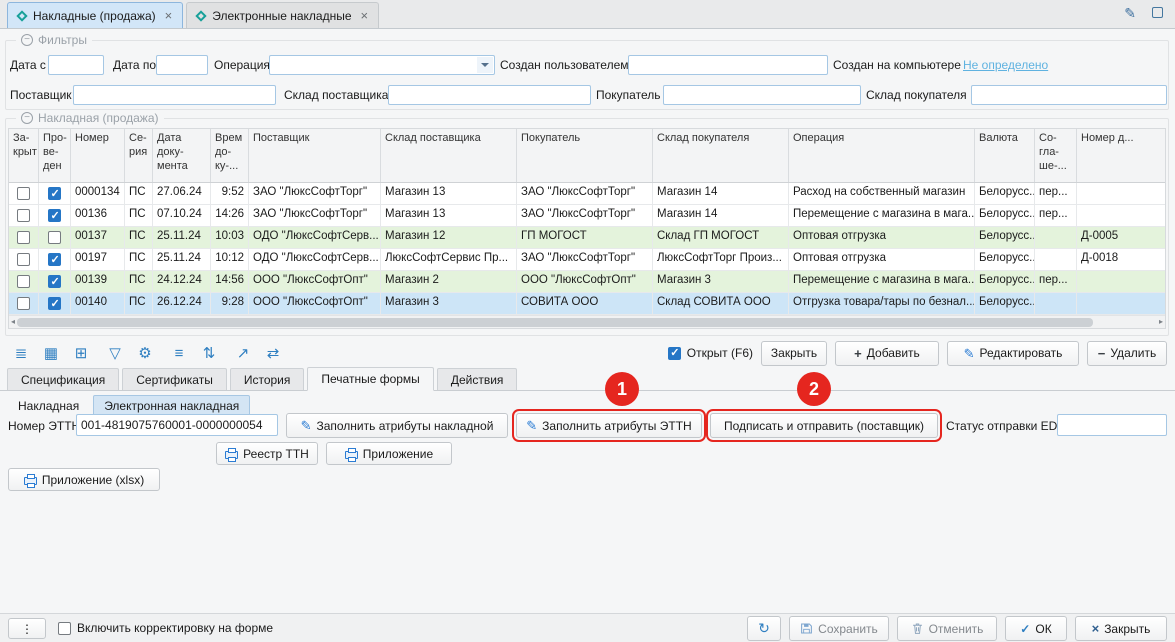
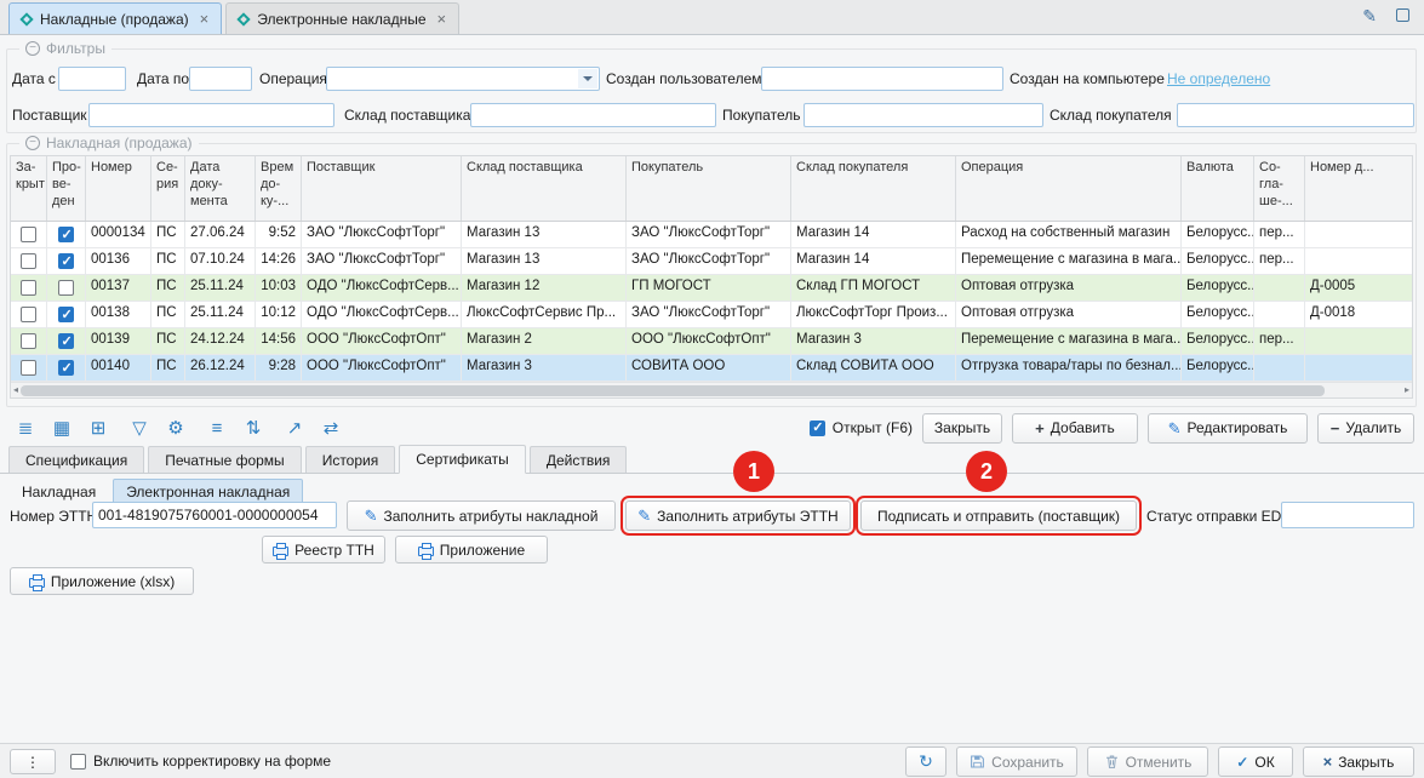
  Накладные (продажа)
  ×
  Электронные накладные
  ×
  ✎
  −
  Фильтры
  Дата с
  Дата по
  Операция
  Создан пользователем
  Создан на компьютере
  Не определено
  Поставщик
  Склад поставщика
  Покупатель
  Склад покупателя
  −
  Накладная (продажа)
  За-
  крыт
  Про-
  ве-
  ден
  Номер
  Се-
  рия
  Дата
  доку-
  мента
  Врем
  до-
  ку-...
  Поставщик
  Склад поставщика
  Покупатель
  Склад покупателя
  Операция
  Валюта
  Со-
  гла-
  ше-...
  Номер д...
  0000134
  ПС
  27.06.24
  9:52
  ЗАО "ЛюксСофтТорг"
  Магазин 13
  ЗАО "ЛюксСофтТорг"
  Магазин 14
  Расход на собственный магазин
  Белорусс..
  пер...
  00136
  ПС
  07.10.24
  14:26
  ЗАО "ЛюксСофтТорг"
  Магазин 13
  ЗАО "ЛюксСофтТорг"
  Магазин 14
  Перемещение с магазина в мага..
  Белорусс..
  пер...
  00137
  ПС
  25.11.24
  10:03
  ОДО "ЛюксСофтСерв...
  Магазин 12
  ГП МОГОСТ
  Склад ГП МОГОСТ
  Оптовая отгрузка
  Белорусс..
  Д-0005
- 00197
+ 00138
  ПС
  25.11.24
  10:12
  ОДО "ЛюксСофтСерв...
  ЛюксСофтСервис Пр...
  ЗАО "ЛюксСофтТорг"
  ЛюксСофтТорг Произ...
  Оптовая отгрузка
  Белорусс..
  Д-0018
  00139
  ПС
  24.12.24
  14:56
  ООО "ЛюксСофтОпт"
  Магазин 2
  ООО "ЛюксСофтОпт"
  Магазин 3
  Перемещение с магазина в мага..
  Белорусс..
  пер...
  00140
  ПС
  26.12.24
  9:28
  ООО "ЛюксСофтОпт"
  Магазин 3
  СОВИТА ООО
  Склад СОВИТА ООО
  Отгрузка товара/тары по безнал...
  Белорусс..
  ◂
  ▸
  ≣
  ▦
  ⊞
  ▽
  ⚙
  ≡
  ⇅
  ↗
  ⇄
  Открыт (F6)
  Закрыть
  +
  Добавить
  ✎
  Редактировать
  −
  Удалить
  Спецификация
- Сертификаты
+ Печатные формы
  История
- Печатные формы
+ Сертификаты
  Действия
  Накладная
  Электронная накладная
  1
  2
  Номер ЭТТ
  001-4819075760001-0000000054
  ✎
  Заполнить атрибуты накладной
  ✎
  Заполнить атрибуты ЭТТН
  Подписать и отправить (поставщик)
  Статус отправки ED
  Реестр ТТН
  Приложение
  Приложение (xlsx)
  ⋮
  Включить корректировку на форме
  ↻
  Сохранить
  Отменить
  ✓
  ОК
  ×
  Закрыть
